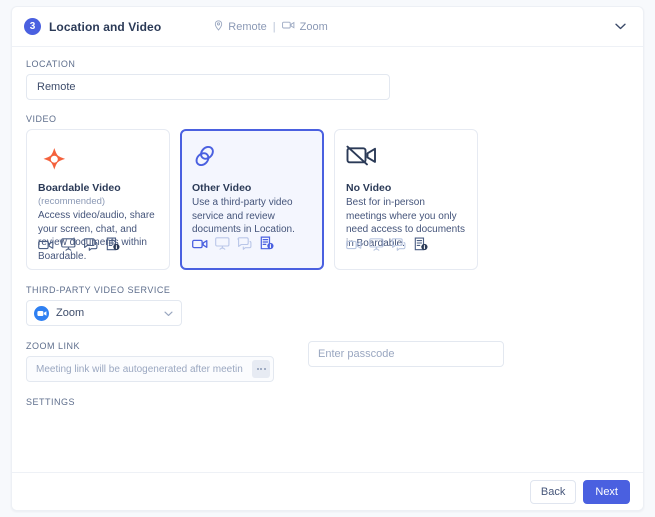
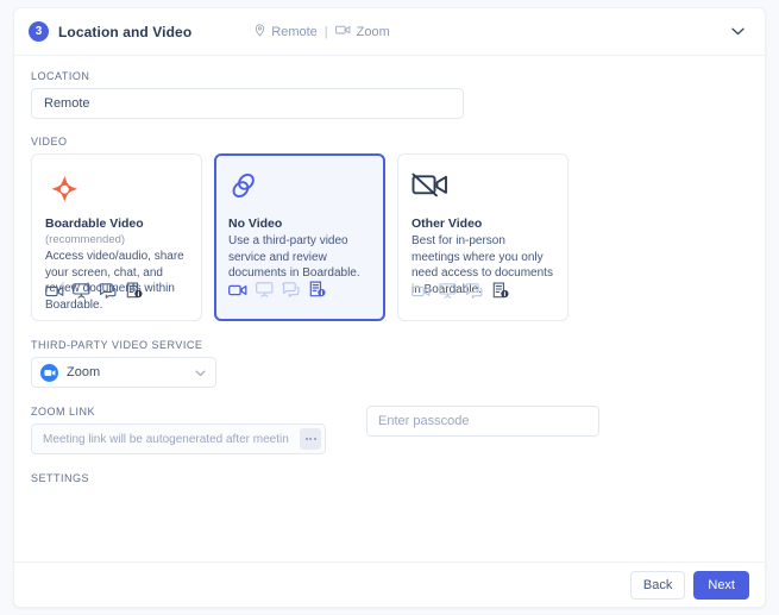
  3
  Location and Video
  Remote
  |
  Zoom
  LOCATION
  Remote
  VIDEO
  Boardable Video (recommended)
  Access video/audio, share your screen, chat, and revew documens within Boardable.
- Other Video
+ No Video
- Use a third-party video service and review documents in Location.
+ Use a third-party video service and review documents in Boardable.
- No Video
+ Other Video
  Best for in-person meetings where you only need access to documents n Boardable.
  THIRD-PARTY VIDEO SERVICE
  Zoom
  ZOOM LINK
  Meeting link will be autogenerated after meetin
  Enter passcode
  SETTINGS
  Back
  Next
